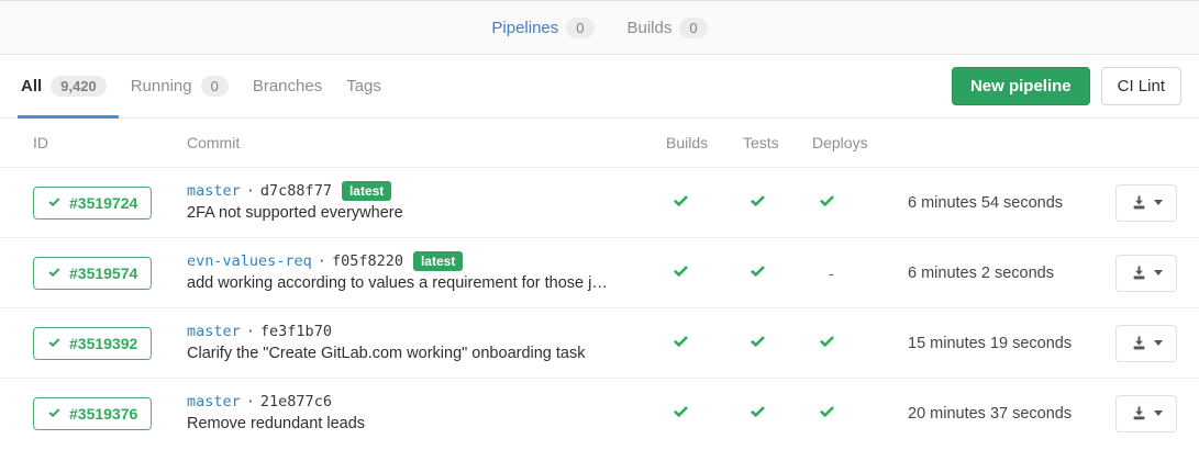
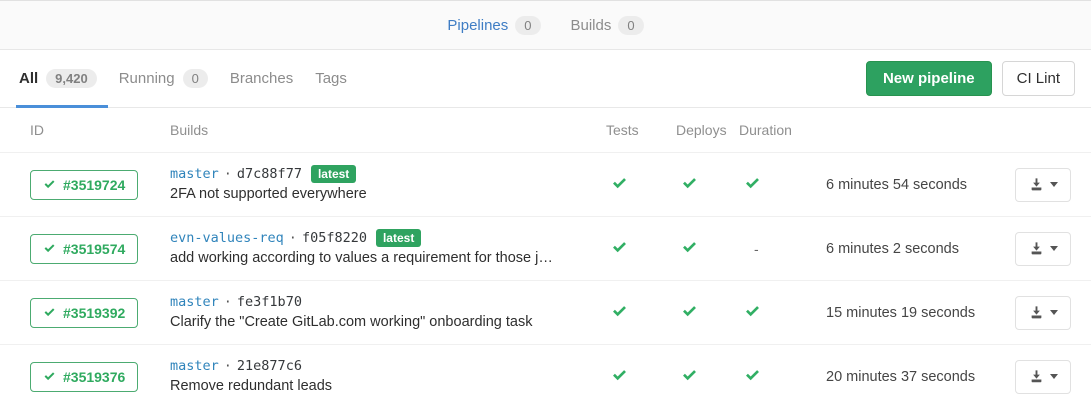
  Pipelines
  0
  Builds
  0
  All
  9,420
  Running
  0
  Branches
  Tags
  New pipeline
  CI Lint
  ID
- Commit
  Builds
  Tests
  Deploys
+ Duration
  #3519724
  master
  ·
  d7c88f77
  latest
  2FA not supported everywhere
  6 minutes 54 seconds
  #3519574
  evn-values-req
  ·
  f05f8220
  latest
  add working according to values a requirement for those j…
  -
  6 minutes 2 seconds
  #3519392
  master
  ·
  fe3f1b70
  Clarify the "Create GitLab.com working" onboarding task
  15 minutes 19 seconds
  #3519376
  master
  ·
  21e877c6
  Remove redundant leads
  20 minutes 37 seconds
